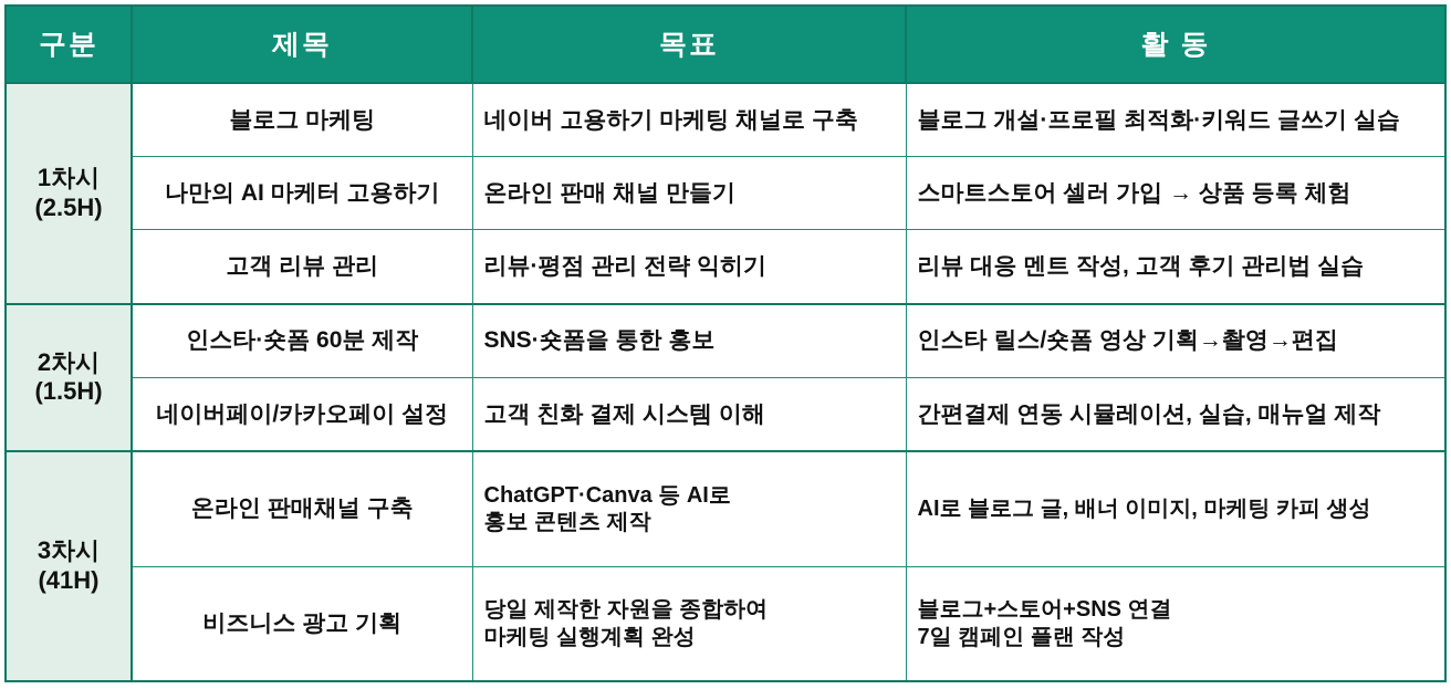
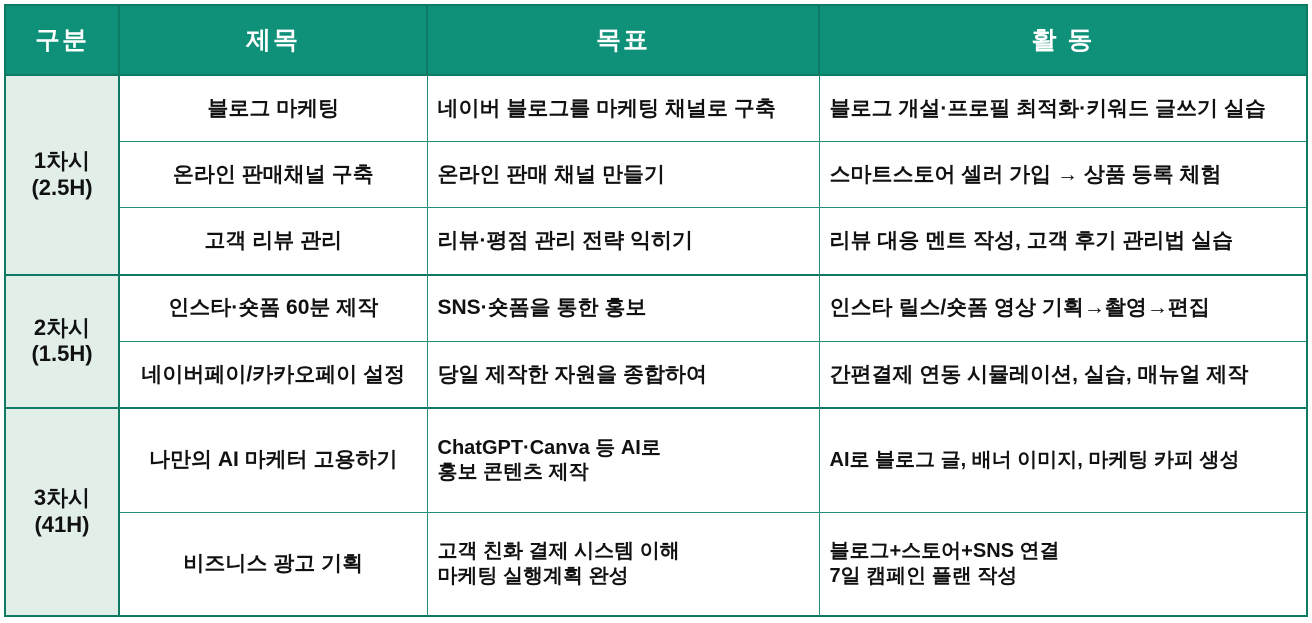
  구분	제목	목표	활 동
- 1차시 (2.5H)	블로그 마케팅	네이버 고용하기 마케팅 채널로 구축	블로그 개설·프로필 최적화·키워드 글쓰기 실습
+ 1차시 (2.5H)	블로그 마케팅	네이버 블로그를 마케팅 채널로 구축	블로그 개설·프로필 최적화·키워드 글쓰기 실습
- 나만의 AI 마케터 고용하기	온라인 판매 채널 만들기	스마트스토어 셀러 가입 → 상품 등록 체험
+ 온라인 판매채널 구축	온라인 판매 채널 만들기	스마트스토어 셀러 가입 → 상품 등록 체험
  고객 리뷰 관리	리뷰·평점 관리 전략 익히기	리뷰 대응 멘트 작성, 고객 후기 관리법 실습
  2차시 (1.5H)	인스타·숏폼 60분 제작	SNS·숏폼을 통한 홍보	인스타 릴스/숏폼 영상 기획→촬영→편집
- 네이버페이/카카오페이 설정	고객 친화 결제 시스템 이해	간편결제 연동 시뮬레이션, 실습, 매뉴얼 제작
+ 네이버페이/카카오페이 설정	당일 제작한 자원을 종합하여	간편결제 연동 시뮬레이션, 실습, 매뉴얼 제작
- 3차시 (41H)	온라인 판매채널 구축	ChatGPT·Canva 등 AI로 홍보 콘텐츠 제작	AI로 블로그 글, 배너 이미지, 마케팅 카피 생성
+ 3차시 (41H)	나만의 AI 마케터 고용하기	ChatGPT·Canva 등 AI로 홍보 콘텐츠 제작	AI로 블로그 글, 배너 이미지, 마케팅 카피 생성
- 비즈니스 광고 기획	당일 제작한 자원을 종합하여 마케팅 실행계획 완성	블로그+스토어+SNS 연결 7일 캠페인 플랜 작성
+ 비즈니스 광고 기획	고객 친화 결제 시스템 이해 마케팅 실행계획 완성	블로그+스토어+SNS 연결 7일 캠페인 플랜 작성
